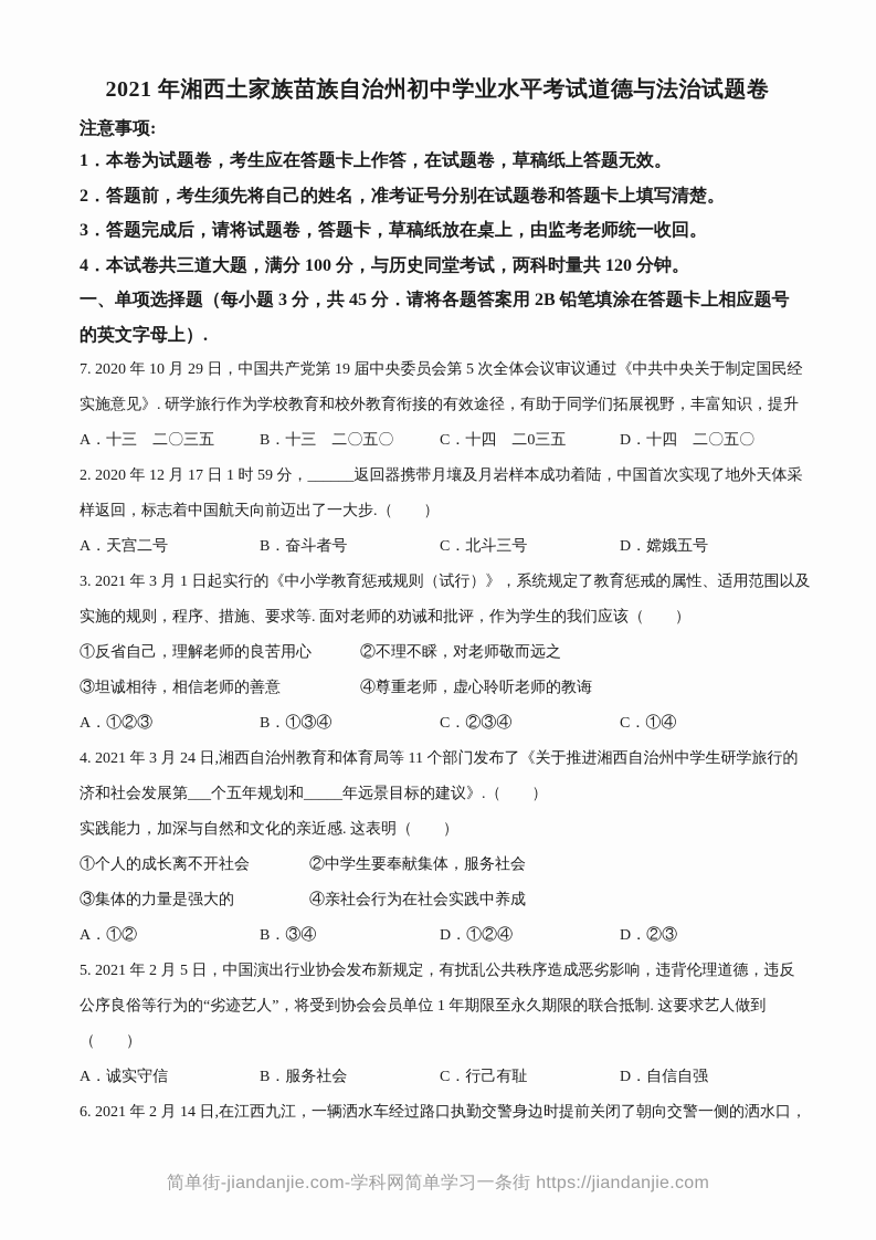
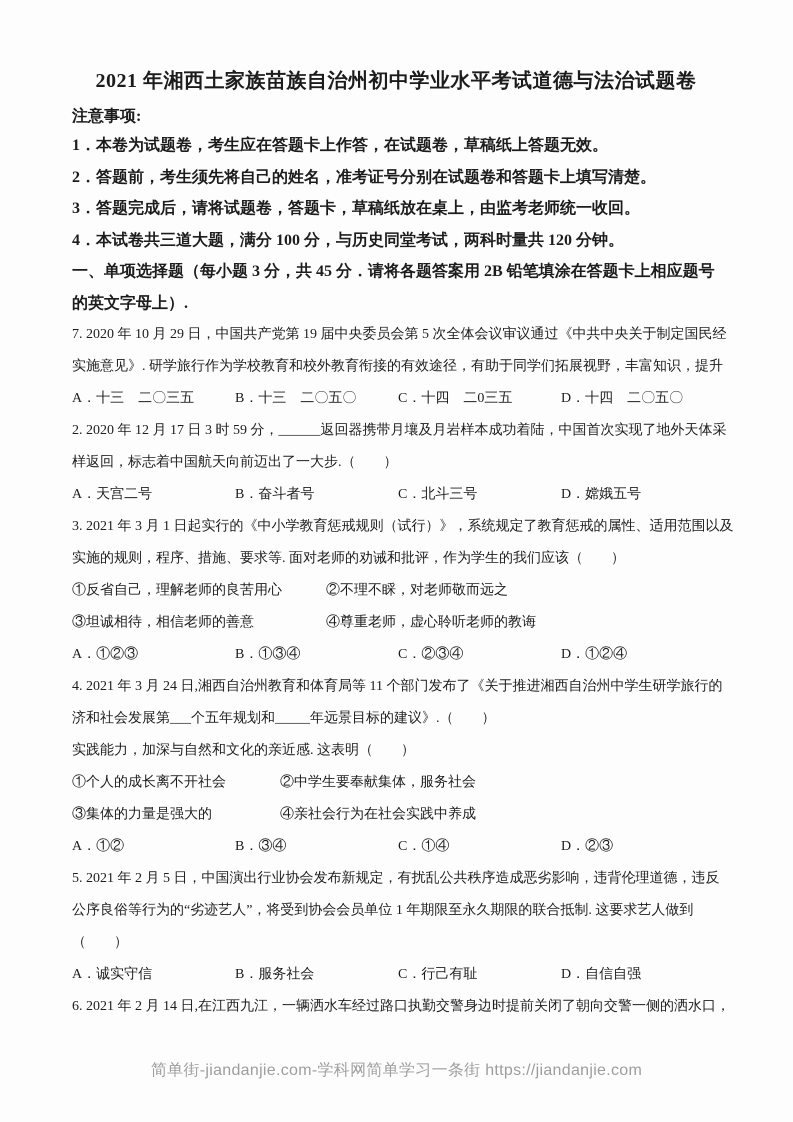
  2021 年湘西土家族苗族自治州初中学业水平考试道德与法治试题卷
  注意事项:
  1．本卷为试题卷，考生应在答题卡上作答，在试题卷，草稿纸上答题无效。
  2．答题前，考生须先将自己的姓名，准考证号分别在试题卷和答题卡上填写清楚。
  3．答题完成后，请将试题卷，答题卡，草稿纸放在桌上，由监考老师统一收回。
  4．本试卷共三道大题，满分 100 分，与历史同堂考试，两科时量共 120 分钟。
  一、单项选择题（每小题 3 分，共 45 分．请将各题答案用 2B 铅笔填涂在答题卡上相应题号
  的英文字母上）.
  7. 2020 年 10 月 29 日，中国共产党第 19 届中央委员会第 5 次全体会议审议通过《中共中央关于制定国民经
  实施意见》. 研学旅行作为学校教育和校外教育衔接的有效途径，有助于同学们拓展视野，丰富知识，提升
  A．十三 二〇三五
  B．十三 二〇五〇
  C．十四 二0三五
  D．十四 二〇五〇
- 2. 2020 年 12 月 17 日 1 时 59 分，______返回器携带月壤及月岩样本成功着陆，中国首次实现了地外天体采
+ 2. 2020 年 12 月 17 日 3 时 59 分，______返回器携带月壤及月岩样本成功着陆，中国首次实现了地外天体采
  样返回，标志着中国航天向前迈出了一大步.（ ）
  A．天宫二号
  B．奋斗者号
  C．北斗三号
  D．嫦娥五号
  3. 2021 年 3 月 1 日起实行的《中小学教育惩戒规则（试行）》，系统规定了教育惩戒的属性、适用范围以及
  实施的规则，程序、措施、要求等. 面对老师的劝诫和批评，作为学生的我们应该（ ）
  ①反省自己，理解老师的良苦用心
  ②不理不睬，对老师敬而远之
  ③坦诚相待，相信老师的善意
  ④尊重老师，虚心聆听老师的教诲
  A．①②③
  B．①③④
  C．②③④
- C．①④
+ D．①②④
  4. 2021 年 3 月 24 日,湘西自治州教育和体育局等 11 个部门发布了《关于推进湘西自治州中学生研学旅行的
  济和社会发展第___个五年规划和_____年远景目标的建议》.（ ）
  实践能力，加深与自然和文化的亲近感. 这表明（ ）
  ①个人的成长离不开社会
  ②中学生要奉献集体，服务社会
  ③集体的力量是强大的
  ④亲社会行为在社会实践中养成
  A．①②
  B．③④
- D．①②④
+ C．①④
  D．②③
  5. 2021 年 2 月 5 日，中国演出行业协会发布新规定，有扰乱公共秩序造成恶劣影响，违背伦理道德，违反
  公序良俗等行为的“劣迹艺人”，将受到协会会员单位 1 年期限至永久期限的联合抵制. 这要求艺人做到
  （ ）
  A．诚实守信
  B．服务社会
  C．行己有耻
  D．自信自强
  6. 2021 年 2 月 14 日,在江西九江，一辆洒水车经过路口执勤交警身边时提前关闭了朝向交警一侧的洒水口，
  简单街-jiandanjie.com-学科网简单学习一条街 https://jiandanjie.com
